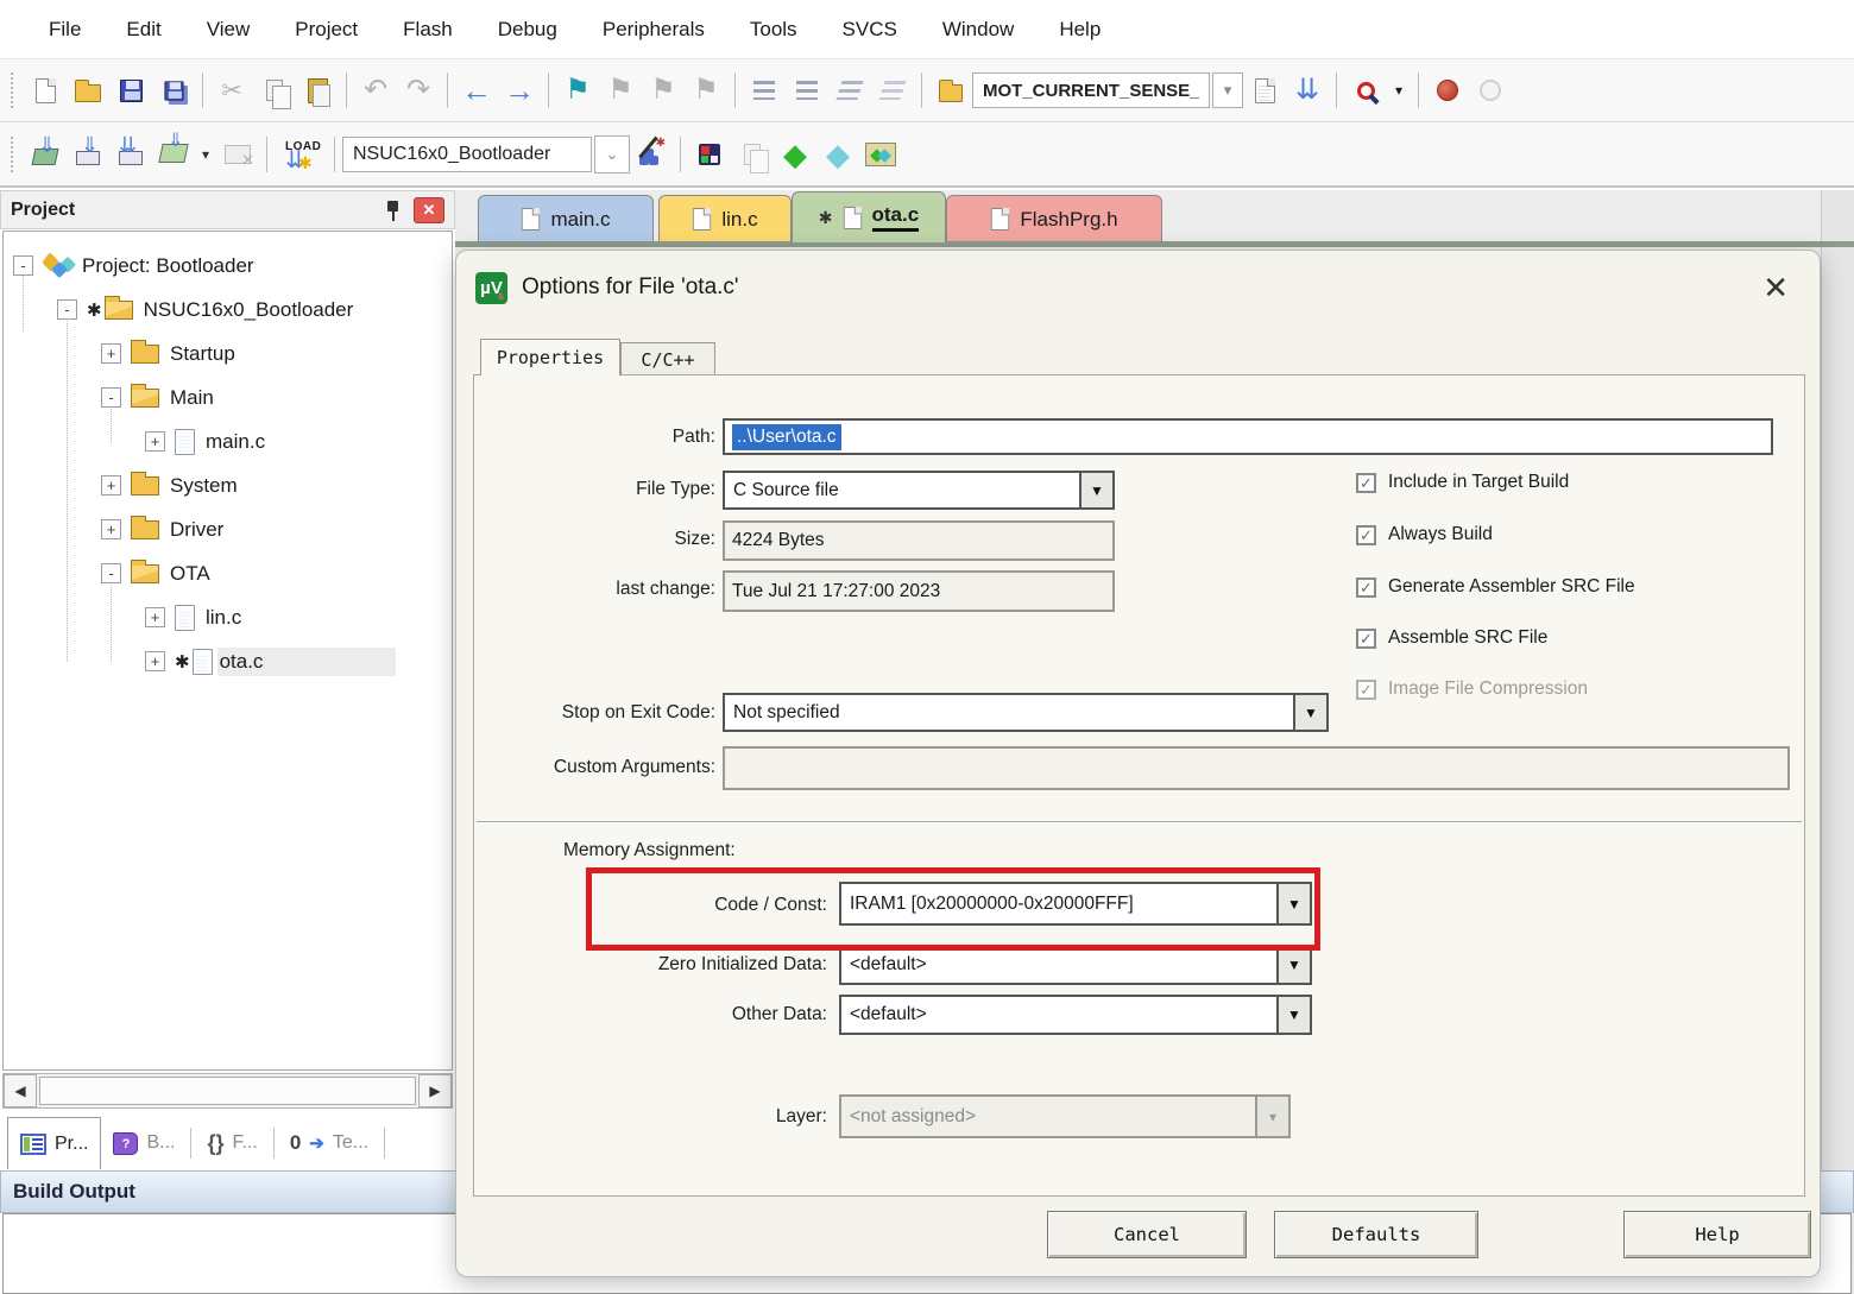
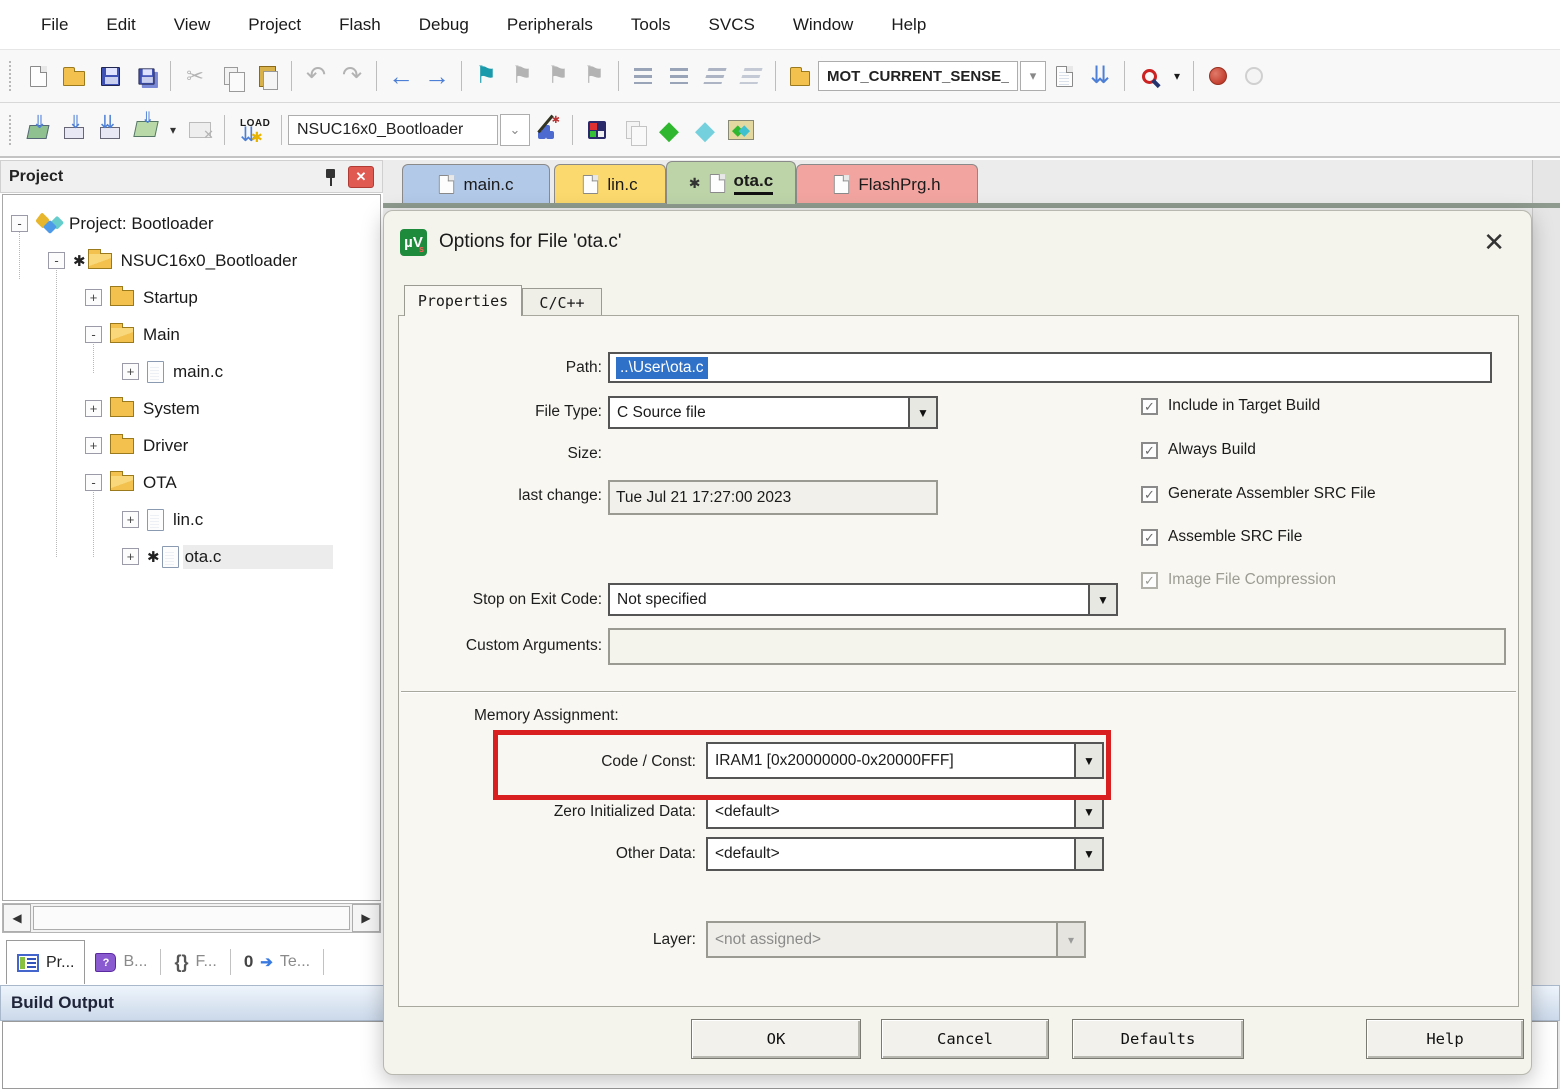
  File
  Edit
  View
  Project
  Flash
  Debug
  Peripherals
  Tools
  SVCS
  Window
  Help
  ✂
  ↶
  ↷
  ←
  →
  ⚑
  ⚑
  ⚑
  ⚑
  MOT_CURRENT_SENSE_
  ▾
  ⇊
  ▾
  ⇓
  ⇓
  ⇊
  ⇓
  ▾
  ✕
  LOAD
  ⇊
  ✱
  NSUC16x0_Bootloader
  ⌄
  ✱
  ◆
  ◆
  ◆
  ◆
  main.c
  lin.c
  ✱
  ota.c
  FlashPrg.h
  Project
  ✕
  -
  Project: Bootloader
  -
  ✱
  NSUC16x0_Bootloader
  +
  Startup
  -
  Main
  +
  main.c
  +
  System
  +
  Driver
  -
  OTA
  +
  lin.c
  +
  ✱
  ota.c
  ◀
  ▶
  Pr...
  ?
  B...
  {}
  F...
  0
  ➔
  Te...
  Build Output
  µV
  s
  Options for File 'ota.c'
  ✕
  Properties
  C/C++
  Path:
  ..\User\ota.c
  File Type:
  C Source file
  ▼
  Size:
- 4224 Bytes
  last change:
  Tue Jul 21 17:27:00 2023
  ✓
  Include in Target Build
  ✓
  Always Build
  ✓
  Generate Assembler SRC File
  ✓
  Assemble SRC File
  ✓
  Image File Compression
  Stop on Exit Code:
  Not specified
  ▼
  Custom Arguments:
  Memory Assignment:
  Code / Const:
  IRAM1 [0x20000000-0x20000FFF]
  ▼
  Zero Initialized Data:
  <default>
  ▼
  Other Data:
  <default>
  ▼
  Layer:
  <not assigned>
  ▾
+ OK
  Cancel
  Defaults
  Help
